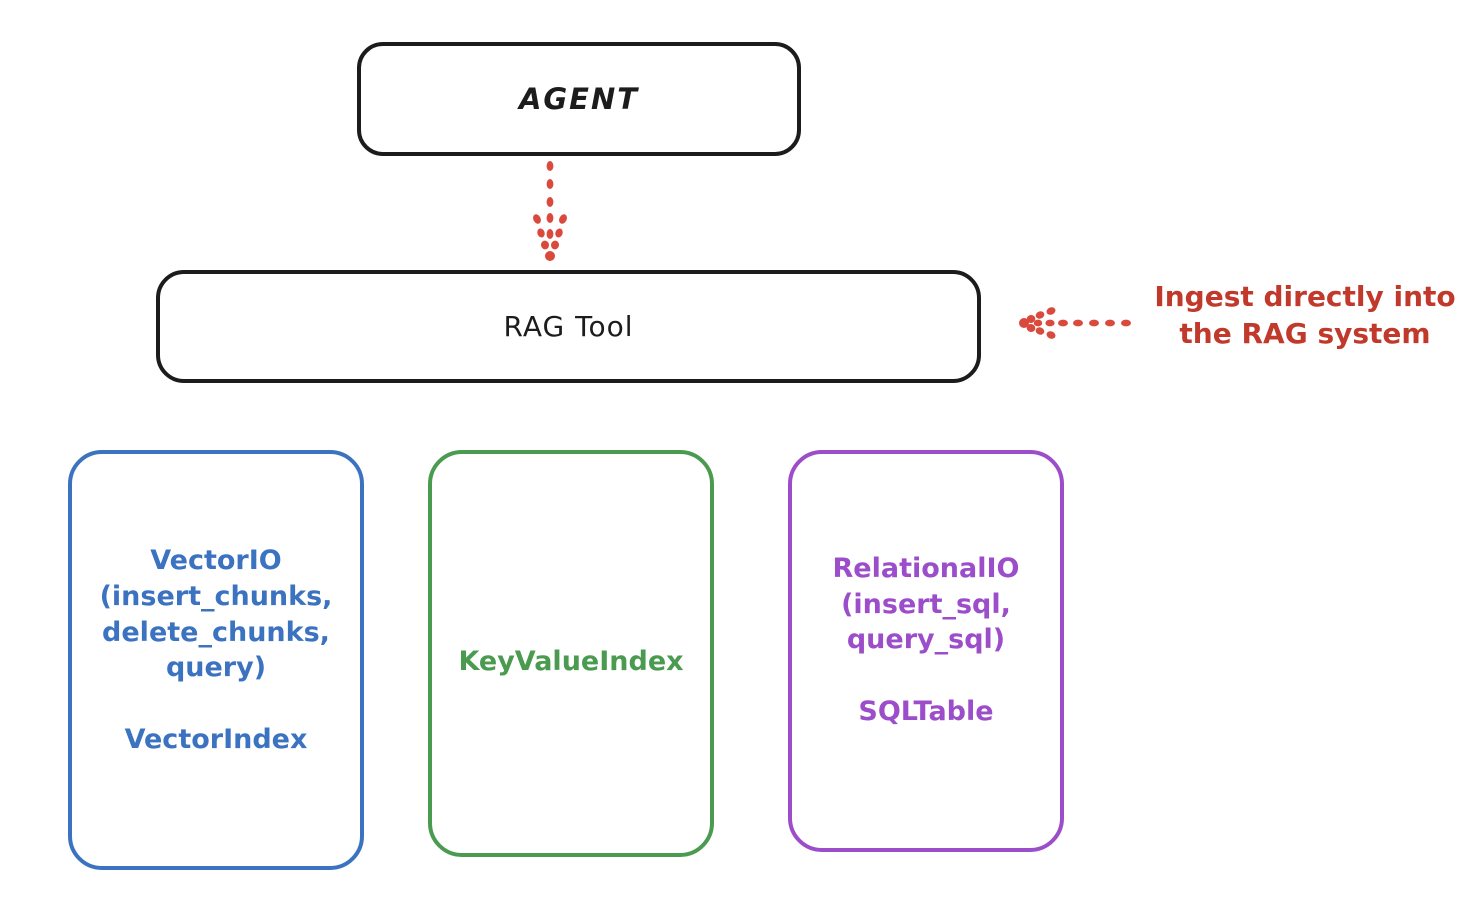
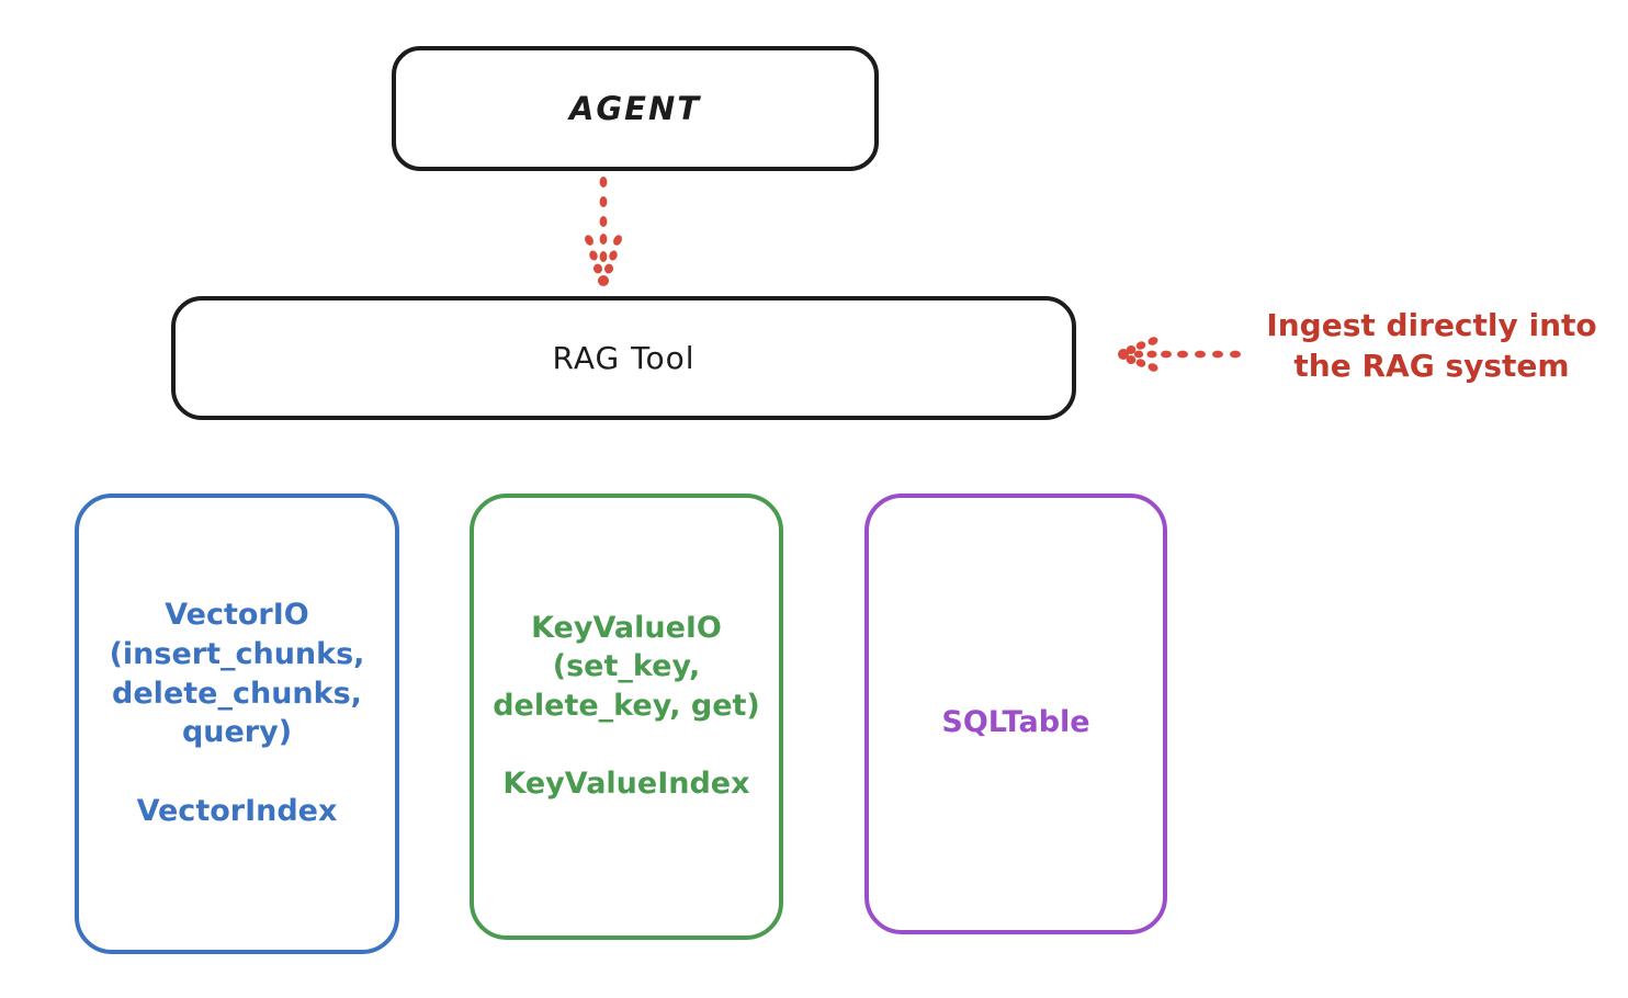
  AGENT
  RAG Tool
  Ingest directly into
  the RAG system
  VectorIO
  (insert_chunks,
  delete_chunks,
  query)
  VectorIndex
+ KeyValueIO
+ (set_key,
+ delete_key, get)
  KeyValueIndex
- RelationalIO
- (insert_sql,
- query_sql)
  SQLTable
